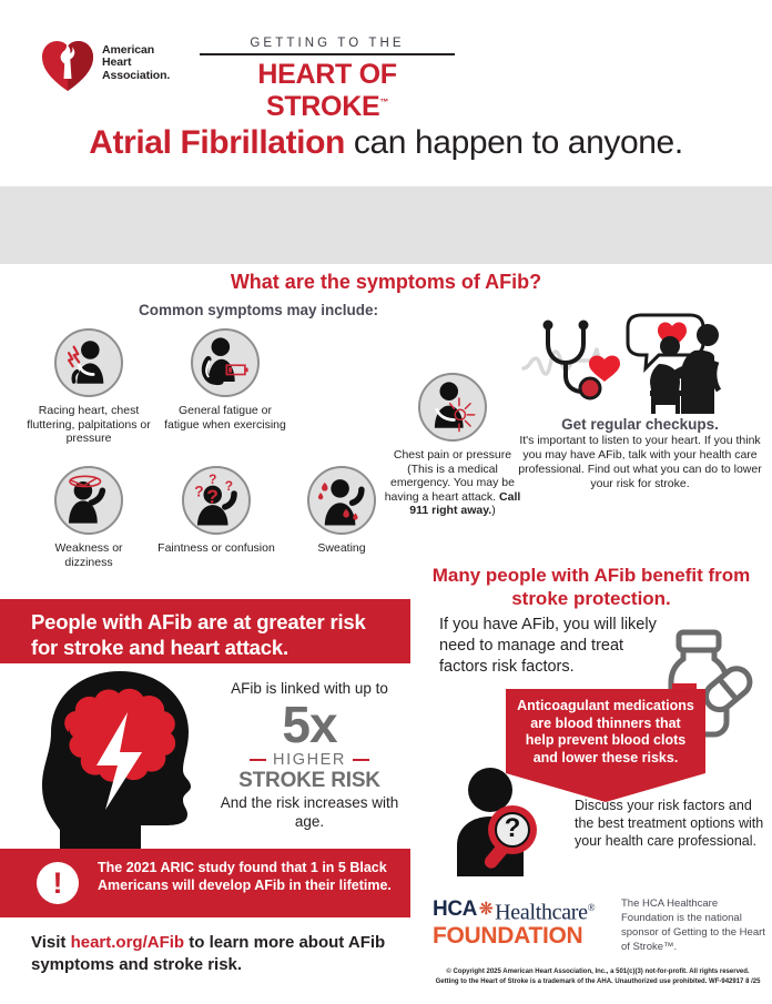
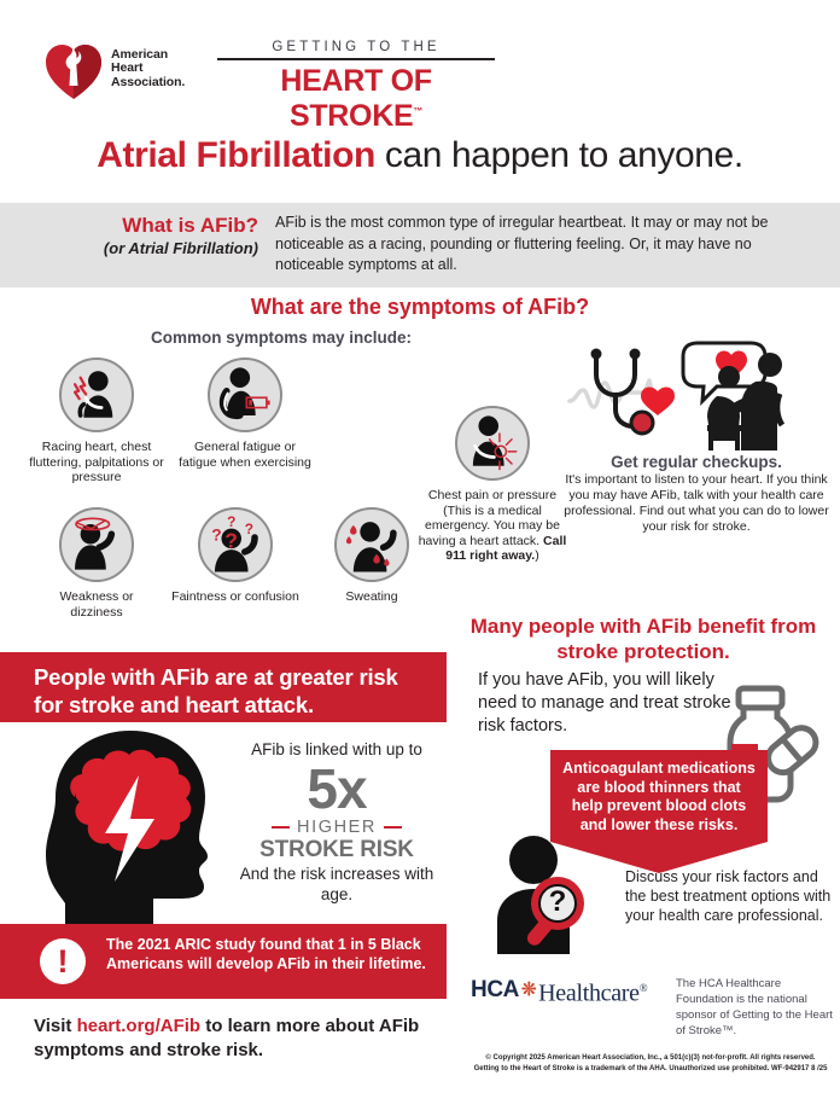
  American
  Heart
  Association.
  GETTING TO THE
  HEART OF STROKE™
  Atrial Fibrillation can happen to anyone.
+ What is AFib?
+ (or Atrial Fibrillation)
+ AFib is the most common type of irregular heartbeat. It may or may not be noticeable as a racing, pounding or fluttering feeling. Or, it may have no noticeable symptoms at all.
  What are the symptoms of AFib?
  Common symptoms may include:
  Racing heart, chest fluttering, palpitations or pressure
  General fatigue or fatigue when exercising
  Chest pain or pressure (This is a medical emergency. You may be having a heart attack. Call 911 right away.)
  Weakness or dizziness
  ?
  ?
  ?
  ?
  Faintness or confusion
  Sweating
  Get regular checkups.
  It's important to listen to your heart. If you think you may have AFib, talk with your health care professional. Find out what you can do to lower your risk for stroke.
  People with AFib are at greater risk for stroke and heart attack.
  AFib is linked with up to
  5x
  HIGHER
  STROKE RISK
  And the risk increases with age.
  !
  The 2021 ARIC study found that 1 in 5 Black Americans will develop AFib in their lifetime.
  Visit heart.org/AFib to learn more about AFib symptoms and stroke risk.
  Many people with AFib benefit from stroke protection.
- If you have AFib, you will likely need to manage and treat factors risk factors.
+ If you have AFib, you will likely need to manage and treat stroke risk factors.
  Anticoagulant medications are blood thinners that help prevent blood clots and lower these risks.
  ?
  Discuss your risk factors and the best treatment options with your health care professional.
  HCA
  ❊
  Healthcare®
- FOUNDATION
  The HCA Healthcare Foundation is the national sponsor of Getting to the Heart of Stroke™.
